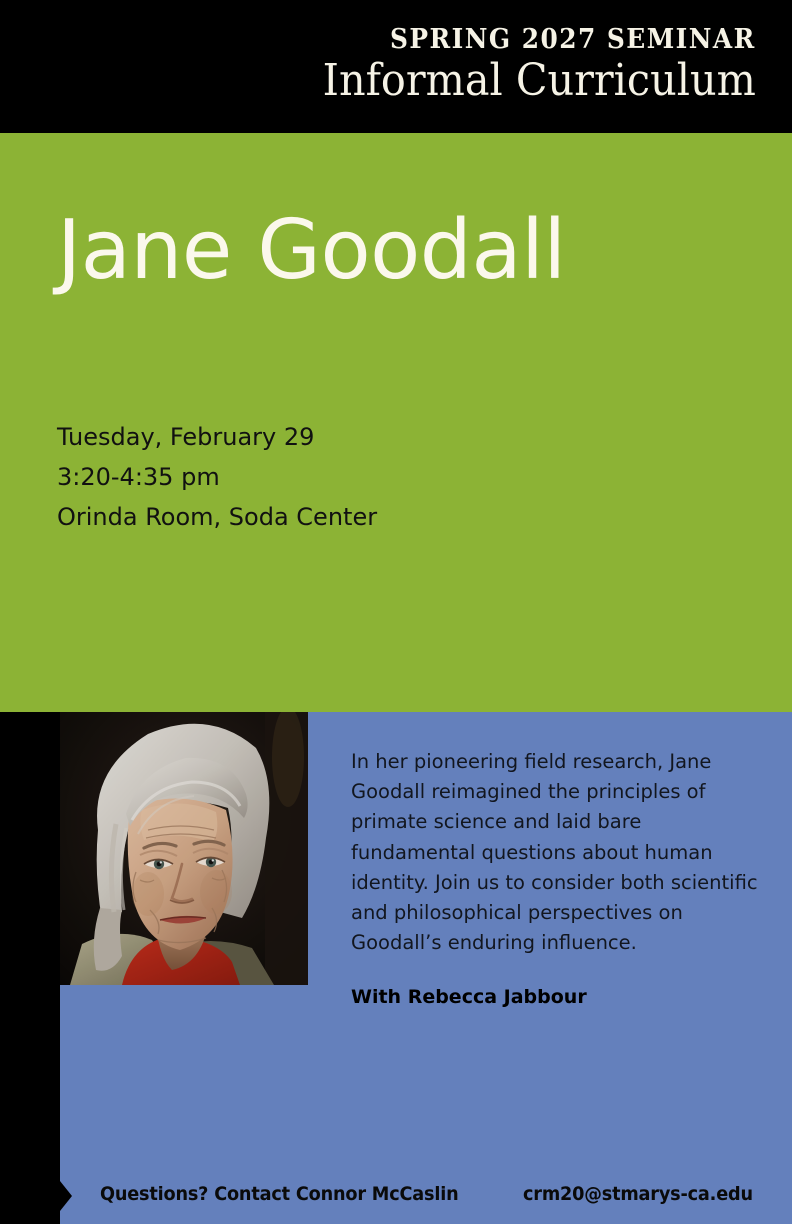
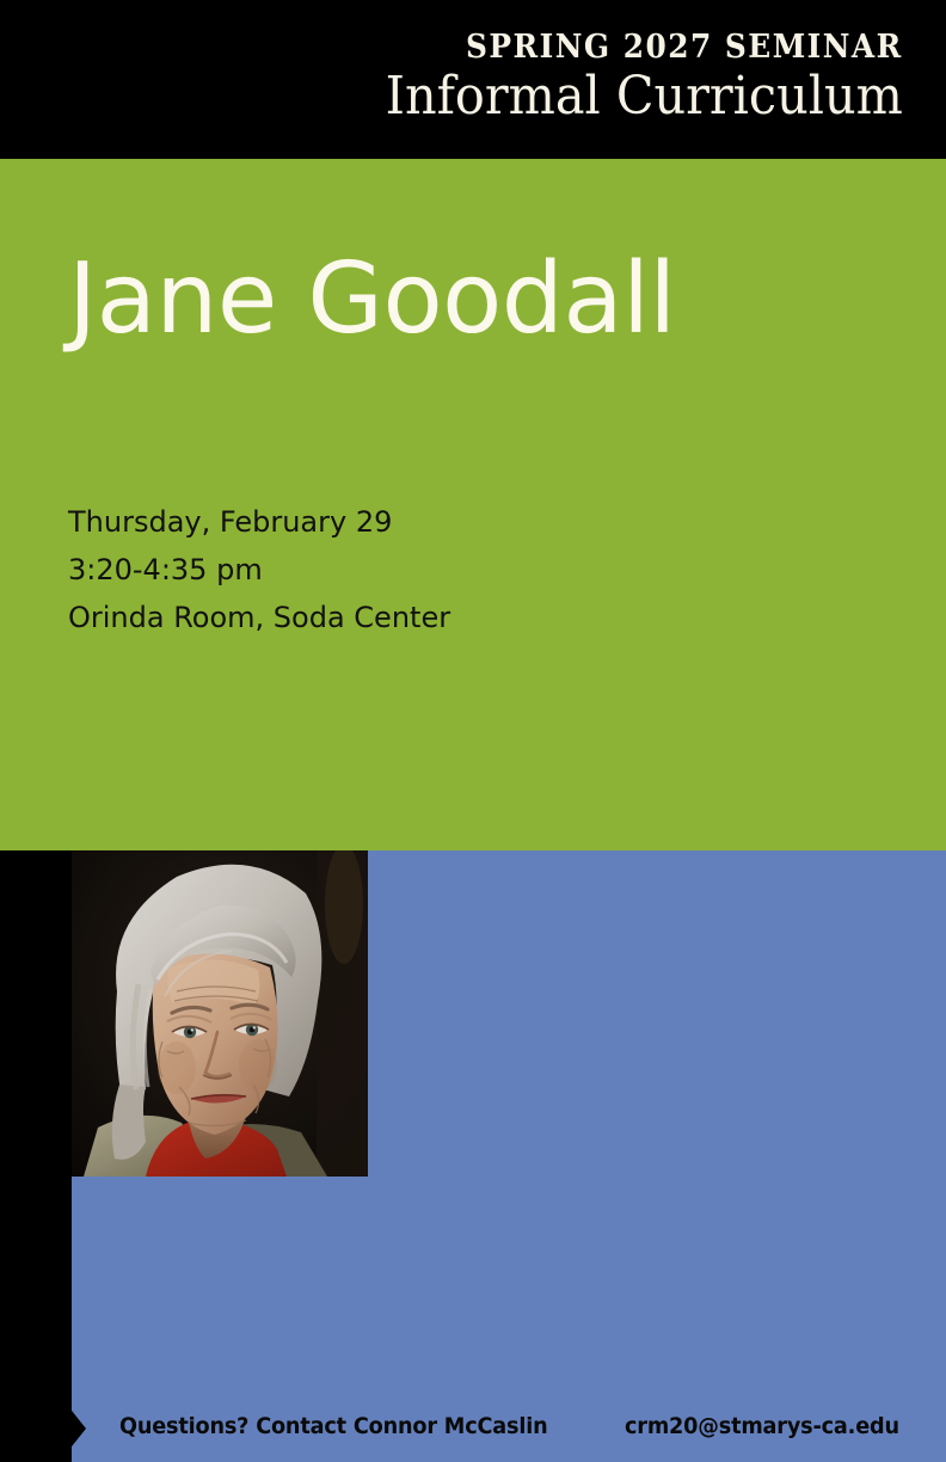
  SPRING 2027 SEMINAR
  Informal Curriculum
  Jane Goodall
- Tuesday, February 29
+ Thursday, February 29
  3:20-4:35 pm
  Orinda Room, Soda Center
- In her pioneering field research, Jane Goodall reimagined the principles of primate science and laid bare fundamental questions about human identity. Join us to consider both scientific and philosophical perspectives on Goodall’s enduring influence.
- With Rebecca Jabbour
  Questions? Contact Connor McCaslin
  crm20@stmarys-ca.edu
